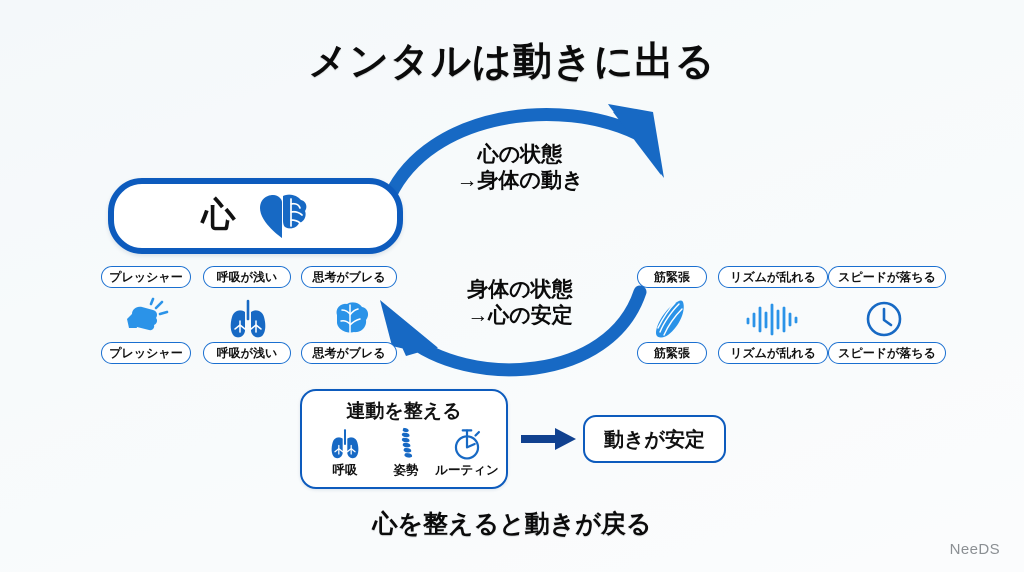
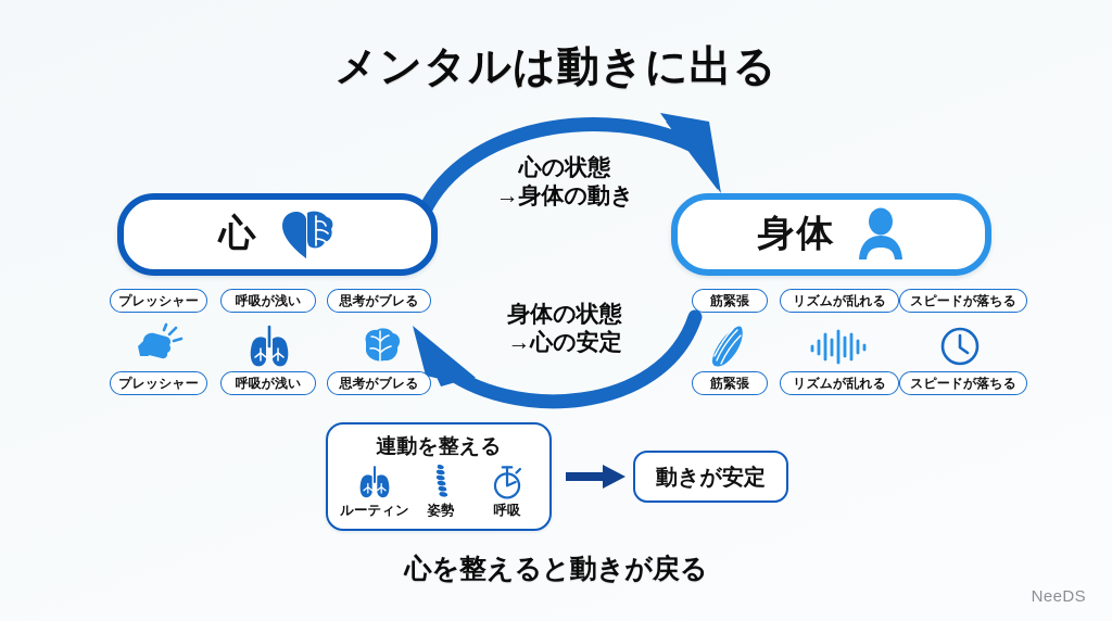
  メンタルは動きに出る
  心
+ 身体
  心の状態
  →身体の動き
  身体の状態
  →心の安定
  プレッシャー
  呼吸が浅い
  思考がブレる
  プレッシャー
  呼吸が浅い
  思考がブレる
  筋緊張
  リズムが乱れる
  スピードが落ちる
  筋緊張
  リズムが乱れる
  スピードが落ちる
  連動を整える
- 呼吸
+ ルーティン
  姿勢
- ルーティン
+ 呼吸
  動きが安定
  心を整えると動きが戻る
  NeeDS
